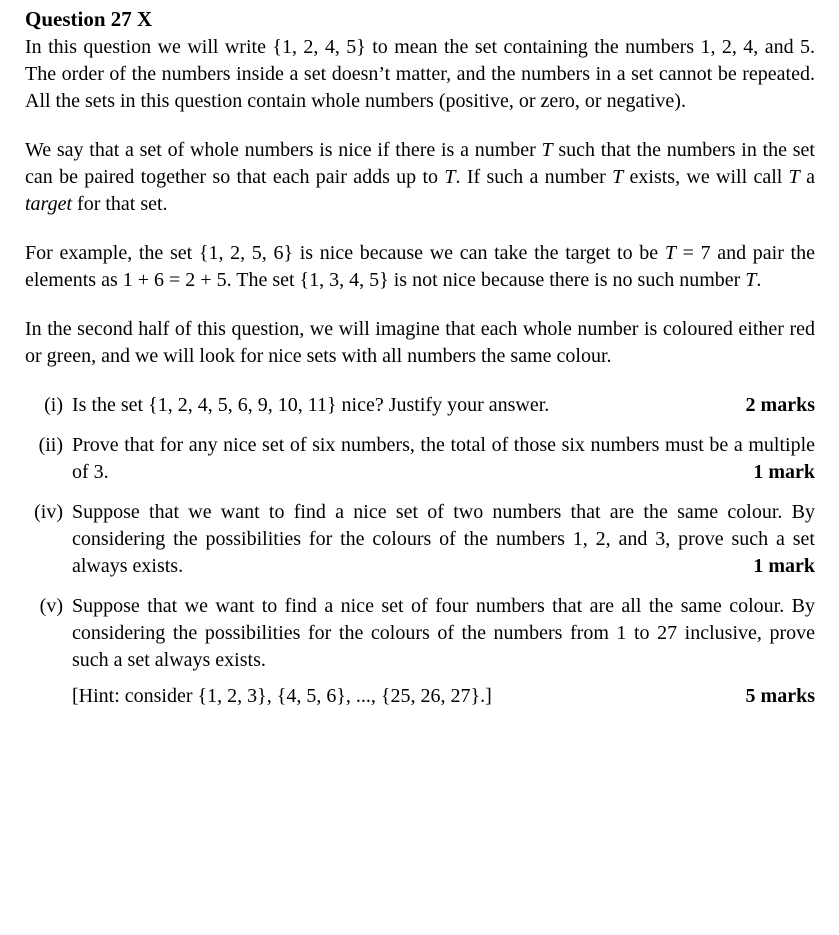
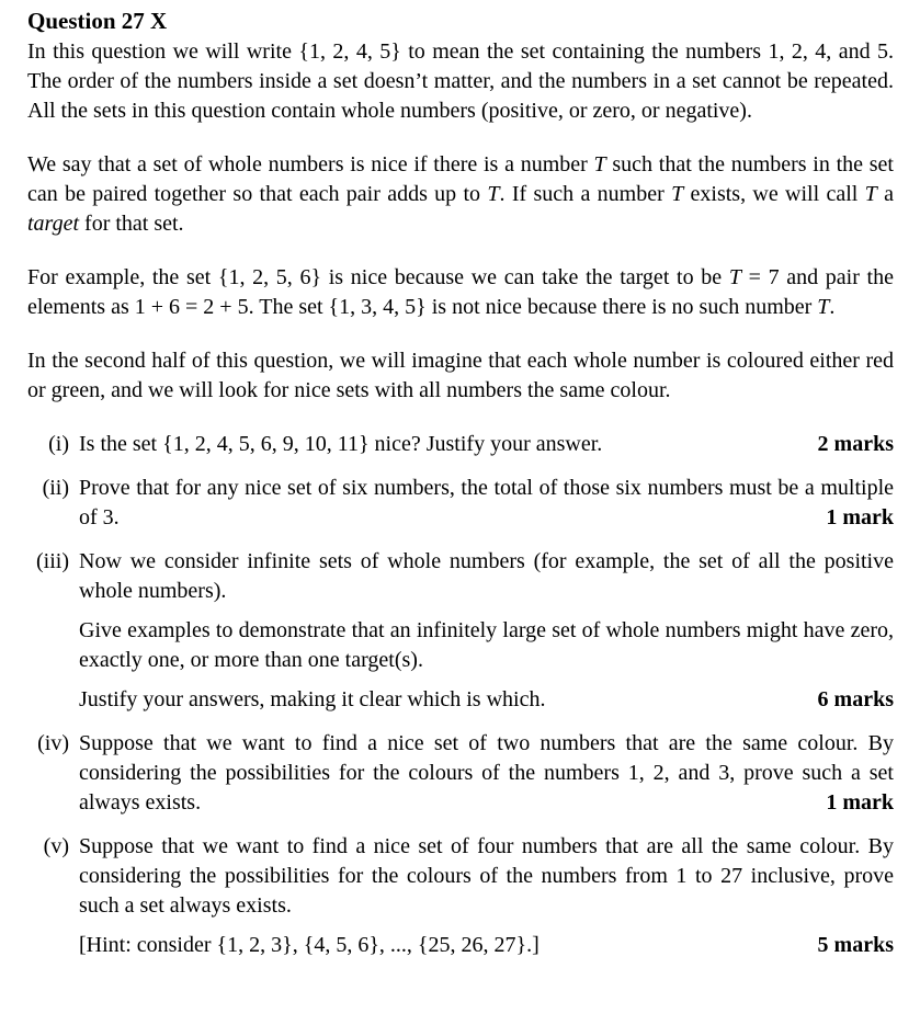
  Question 27 X
  In this question we will write {1, 2, 4, 5} to mean the set containing the numbers 1, 2, 4, and 5. The order of the numbers inside a set doesn’t matter, and the numbers in a set cannot be repeated. All the sets in this question contain whole numbers (positive, or zero, or negative).
  We say that a set of whole numbers is nice if there is a number T such that the numbers in the set can be paired together so that each pair adds up to T. If such a number T exists, we will call T a target for that set.
  For example, the set {1, 2, 5, 6} is nice because we can take the target to be T = 7 and pair the elements as 1 + 6 = 2 + 5. The set {1, 3, 4, 5} is not nice because there is no such number T.
  In the second half of this question, we will imagine that each whole number is coloured either red or green, and we will look for nice sets with all numbers the same colour.
  (i)
  Is the set {1, 2, 4, 5, 6, 9, 10, 11} nice? Justify your answer.
  2 marks
  (ii)
  Prove that for any nice set of six numbers, the total of those six numbers must be a multiple of 3.
  1 mark
+ (iii)
+ Now we consider infinite sets of whole numbers (for example, the set of all the positive whole numbers).
+ Give examples to demonstrate that an infinitely large set of whole numbers might have zero, exactly one, or more than one target(s).
+ Justify your answers, making it clear which is which.
+ 6 marks
  (iv)
  Suppose that we want to find a nice set of two numbers that are the same colour. By considering the possibilities for the colours of the numbers 1, 2, and 3, prove such a set always exists.
  1 mark
  (v)
  Suppose that we want to find a nice set of four numbers that are all the same colour. By considering the possibilities for the colours of the numbers from 1 to 27 inclusive, prove such a set always exists.
  [Hint: consider {1, 2, 3}, {4, 5, 6}, ..., {25, 26, 27}.]
  5 marks
